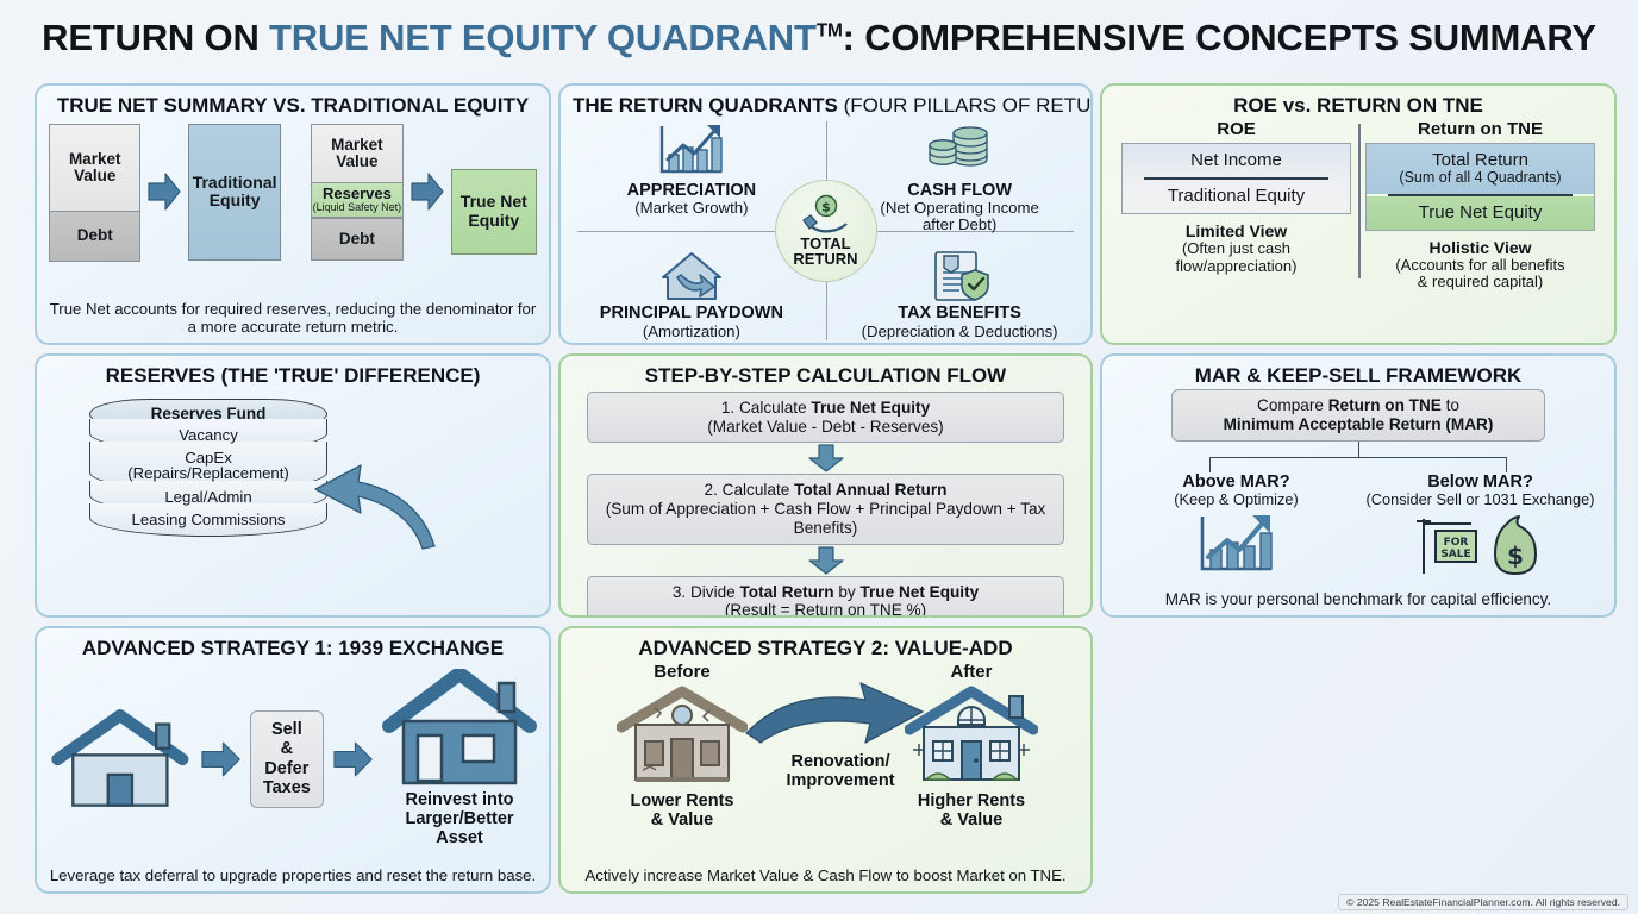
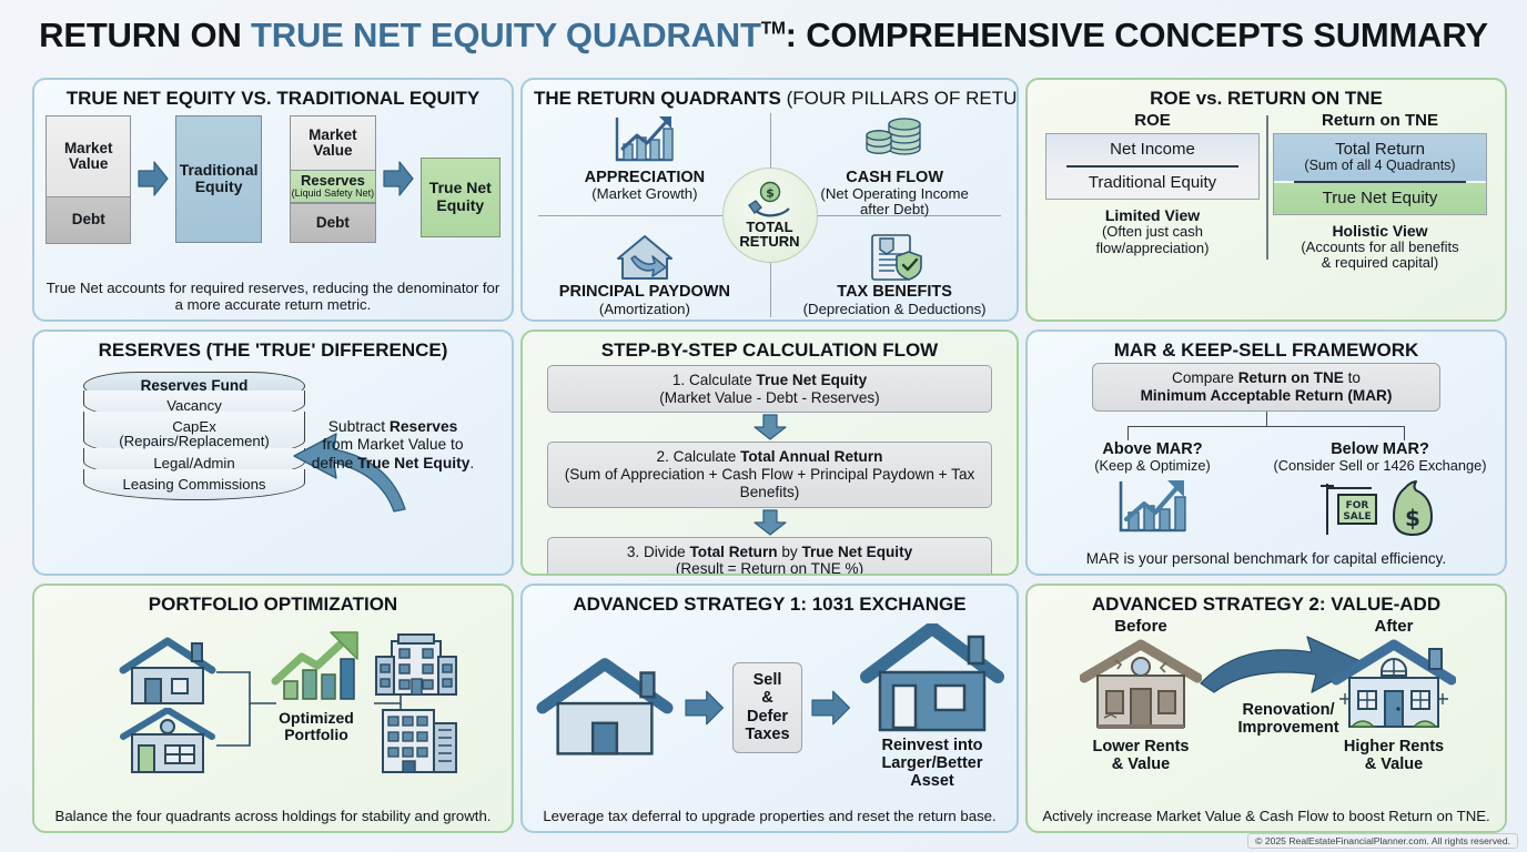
  RETURN ON TRUE NET EQUITY QUADRANTTM: COMPREHENSIVE CONCEPTS SUMMARY
- TRUE NET SUMMARY VS. TRADITIONAL EQUITY
+ TRUE NET EQUITY VS. TRADITIONAL EQUITY
  Market
  Value
  Debt
  Traditional
  Equity
  Market
  Value
  Reserves
  (Liquid Safety Net)
  Debt
  True Net
  Equity
  True Net accounts for required reserves, reducing the denominator for a more accurate return metric.
  THE RETURN QUADRANTS (FOUR PILLARS OF RETU
  APPRECIATION
  (Market Growth)
  CASH FLOW
  (Net Operating Income
  after Debt)
  PRINCIPAL PAYDOWN
  (Amortization)
  TAX BENEFITS
  (Depreciation & Deductions)
  $
  TOTAL
  RETURN
  ROE vs. RETURN ON TNE
  ROE
  Net Income
  Traditional Equity
  Limited View
  (Often just cash
  flow/appreciation)
  Return on TNE
  Total Return
  (Sum of all 4 Quadrants)
  True Net Equity
  Holistic View
  (Accounts for all benefits
  & required capital)
  RESERVES (THE 'TRUE' DIFFERENCE)
  Reserves Fund
  Vacancy
  CapEx
  (Repairs/Replacement)
  Legal/Admin
  Leasing Commissions
+ Subtract Reserves
+ from Market Value to
+ define True Net Equity.
  STEP-BY-STEP CALCULATION FLOW
  1. Calculate True Net Equity
  (Market Value - Debt - Reserves)
  2. Calculate Total Annual Return
  (Sum of Appreciation + Cash Flow + Principal Paydown + Tax Benefits)
  3. Divide Total Return by True Net Equity
  (Result = Return on TNE %)
  MAR & KEEP-SELL FRAMEWORK
  Compare Return on TNE to
  Minimum Acceptable Return (MAR)
  Above MAR?
  (Keep & Optimize)
  Below MAR?
- (Consider Sell or 1031 Exchange)
+ (Consider Sell or 1426 Exchange)
  FOR
  SALE
  $
  MAR is your personal benchmark for capital efficiency.
+ PORTFOLIO OPTIMIZATION
+ Optimized
+ Portfolio
+ Balance the four quadrants across holdings for stability and growth.
- ADVANCED STRATEGY 1: 1939 EXCHANGE
+ ADVANCED STRATEGY 1: 1031 EXCHANGE
  Sell &
  Defer
  Taxes
  Reinvest into
  Larger/Better Asset
  Leverage tax deferral to upgrade properties and reset the return base.
  ADVANCED STRATEGY 2: VALUE-ADD
  Before
  Lower Rents
  & Value
  Renovation/
  Improvement
  After
  Higher Rents
  & Value
- Actively increase Market Value & Cash Flow to boost Market on TNE.
+ Actively increase Market Value & Cash Flow to boost Return on TNE.
  © 2025 RealEstateFinancialPlanner.com. All rights reserved.
